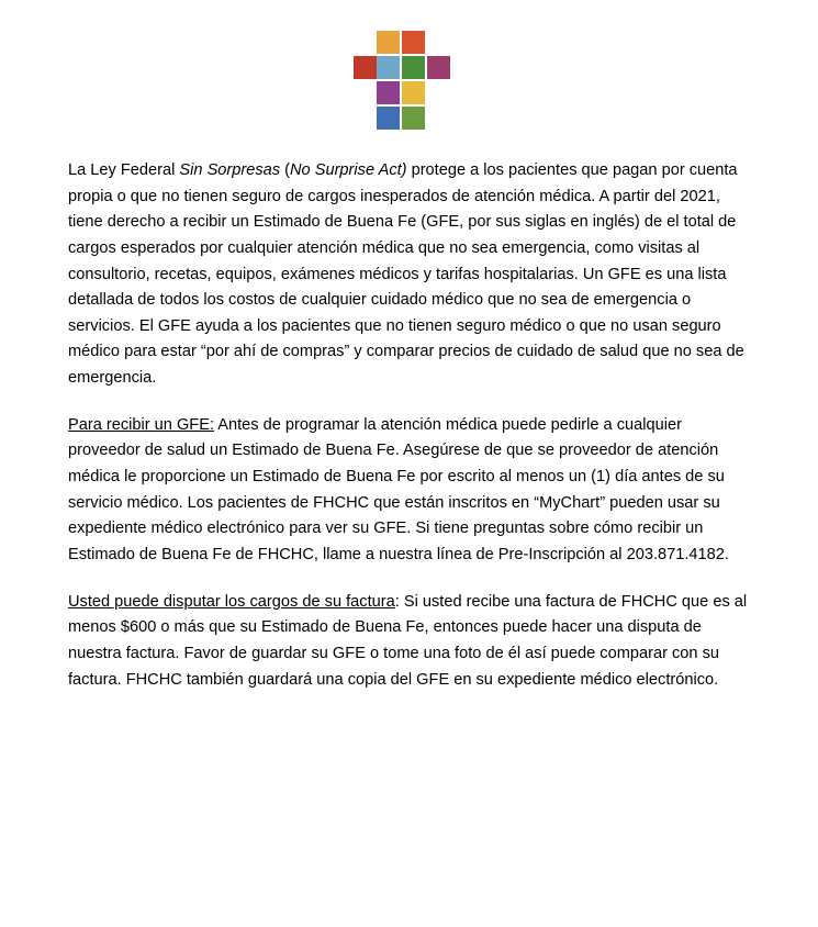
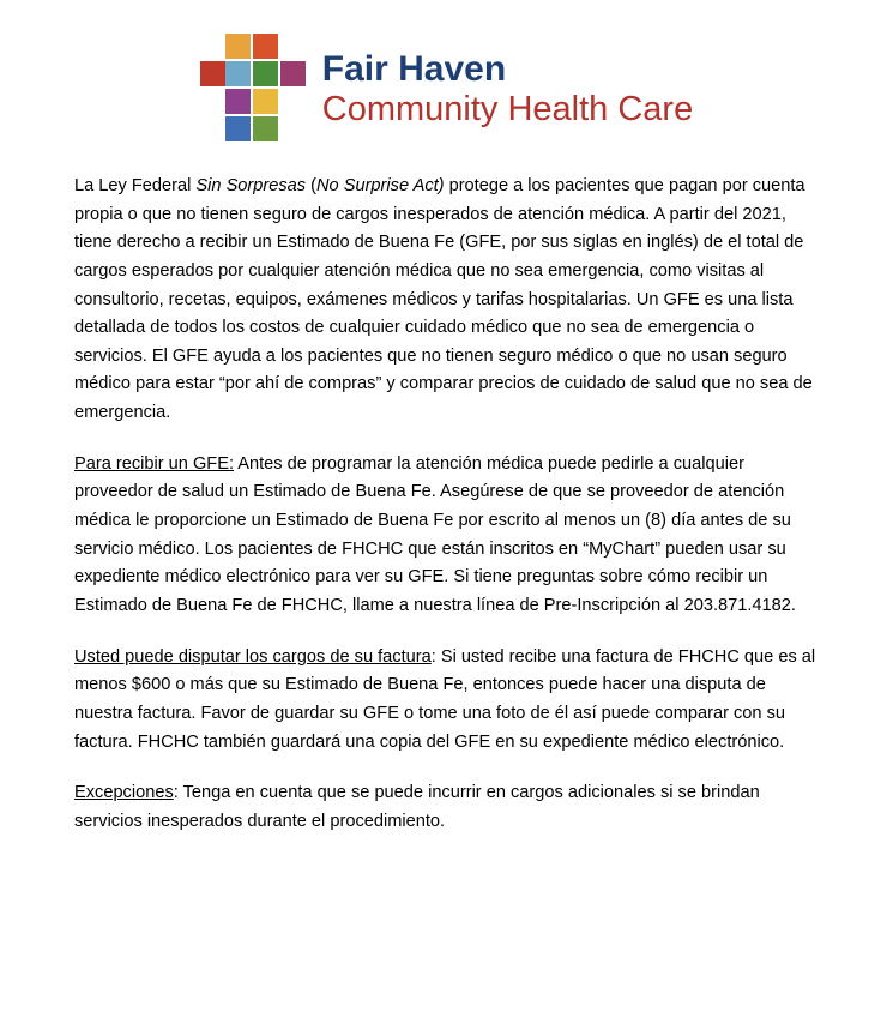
+ Fair Haven
+ Community Health Care
  La Ley Federal Sin Sorpresas (No Surprise Act) protege a los pacientes que pagan por cuenta propia o que no tienen seguro de cargos inesperados de atención médica. A partir del 2021, tiene derecho a recibir un Estimado de Buena Fe (GFE, por sus siglas en inglés) de el total de cargos esperados por cualquier atención médica que no sea emergencia, como visitas al consultorio, recetas, equipos, exámenes médicos y tarifas hospitalarias. Un GFE es una lista detallada de todos los costos de cualquier cuidado médico que no sea de emergencia o servicios. El GFE ayuda a los pacientes que no tienen seguro médico o que no usan seguro médico para estar “por ahí de compras” y comparar precios de cuidado de salud que no sea de emergencia.
- Para recibir un GFE: Antes de programar la atención médica puede pedirle a cualquier proveedor de salud un Estimado de Buena Fe. Asegúrese de que se proveedor de atención médica le proporcione un Estimado de Buena Fe por escrito al menos un (1) día antes de su servicio médico. Los pacientes de FHCHC que están inscritos en “MyChart” pueden usar su expediente médico electrónico para ver su GFE. Si tiene preguntas sobre cómo recibir un Estimado de Buena Fe de FHCHC, llame a nuestra línea de Pre-Inscripción al 203.871.4182.
+ Para recibir un GFE: Antes de programar la atención médica puede pedirle a cualquier proveedor de salud un Estimado de Buena Fe. Asegúrese de que se proveedor de atención médica le proporcione un Estimado de Buena Fe por escrito al menos un (8) día antes de su servicio médico. Los pacientes de FHCHC que están inscritos en “MyChart” pueden usar su expediente médico electrónico para ver su GFE. Si tiene preguntas sobre cómo recibir un Estimado de Buena Fe de FHCHC, llame a nuestra línea de Pre-Inscripción al 203.871.4182.
  Usted puede disputar los cargos de su factura: Si usted recibe una factura de FHCHC que es al menos $600 o más que su Estimado de Buena Fe, entonces puede hacer una disputa de nuestra factura. Favor de guardar su GFE o tome una foto de él así puede comparar con su factura. FHCHC también guardará una copia del GFE en su expediente médico electrónico.
+ Excepciones: Tenga en cuenta que se puede incurrir en cargos adicionales si se brindan servicios inesperados durante el procedimiento.
